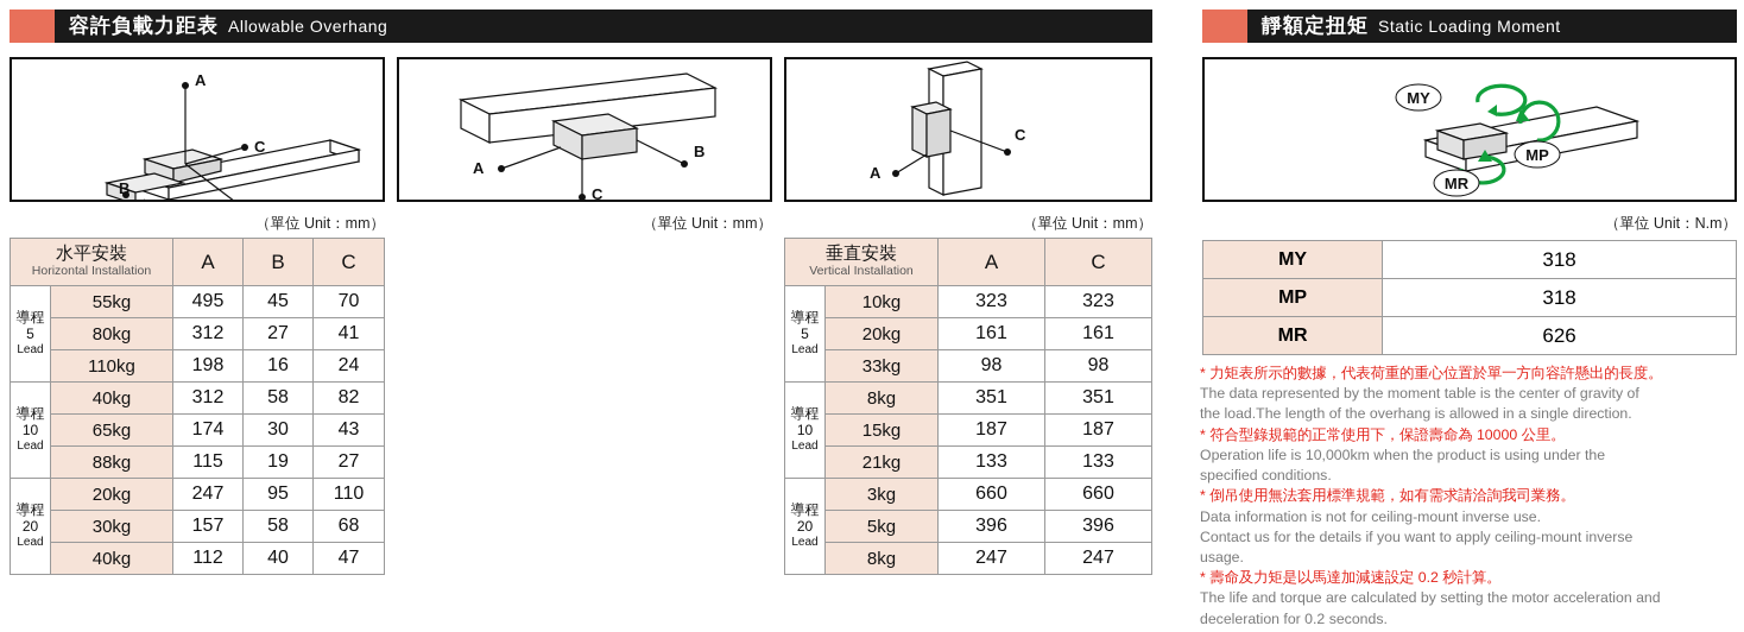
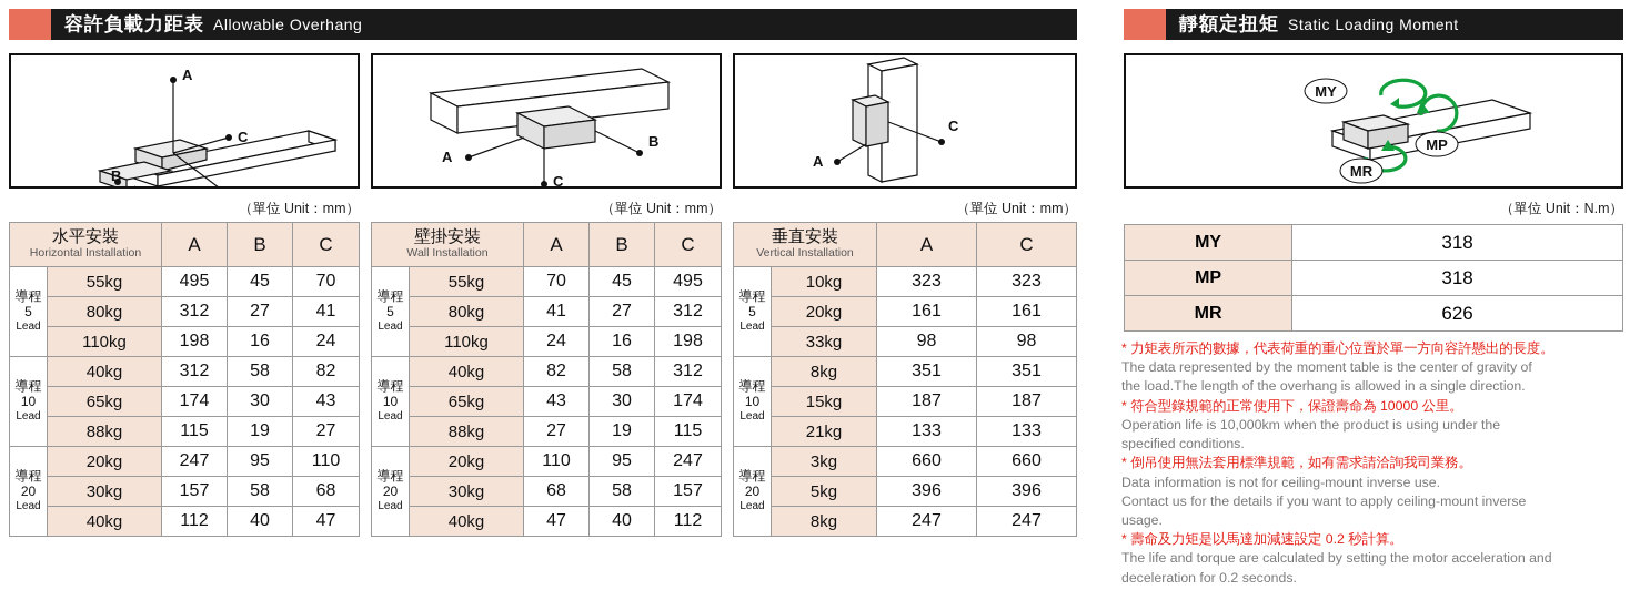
  容許負載力距表
  Allowable Overhang
  靜額定扭矩
  Static Loading Moment
  A
  C
  B
  （單位 Unit：mm）
  A
  B
  C
  （單位 Unit：mm）
  A
  C
  （單位 Unit：mm）
  MY
  MP
  MR
  （單位 Unit：N.m）
  水平安裝 Horizontal Installation	A	B	C
  導程 5 Lead	55kg	495	45	70
  80kg	312	27	41
  110kg	198	16	24
  導程 10 Lead	40kg	312	58	82
  65kg	174	30	43
  88kg	115	19	27
  導程 20 Lead	20kg	247	95	110
  30kg	157	58	68
  40kg	112	40	47
+ 壁掛安裝 Wall Installation	A	B	C
+ 導程 5 Lead	55kg	70	45	495
+ 80kg	41	27	312
+ 110kg	24	16	198
+ 導程 10 Lead	40kg	82	58	312
+ 65kg	43	30	174
+ 88kg	27	19	115
+ 導程 20 Lead	20kg	110	95	247
+ 30kg	68	58	157
+ 40kg	47	40	112
  垂直安裝 Vertical Installation	A	C
  導程 5 Lead	10kg	323	323
  20kg	161	161
  33kg	98	98
  導程 10 Lead	8kg	351	351
  15kg	187	187
  21kg	133	133
  導程 20 Lead	3kg	660	660
  5kg	396	396
  8kg	247	247
  MY	318
  MP	318
  MR	626
  * 力矩表所示的數據，代表荷重的重心位置於單一方向容許懸出的長度。
  The data represented by the moment table is the center of gravity of
  the load.The length of the overhang is allowed in a single direction.
  * 符合型錄規範的正常使用下，保證壽命為 10000 公里。
  Operation life is 10,000km when the product is using under the
  specified conditions.
  * 倒吊使用無法套用標準規範，如有需求請洽詢我司業務。
  Data information is not for ceiling-mount inverse use.
  Contact us for the details if you want to apply ceiling-mount inverse
  usage.
  * 壽命及力矩是以馬達加減速設定 0.2 秒計算。
  The life and torque are calculated by setting the motor acceleration and
  deceleration for 0.2 seconds.
